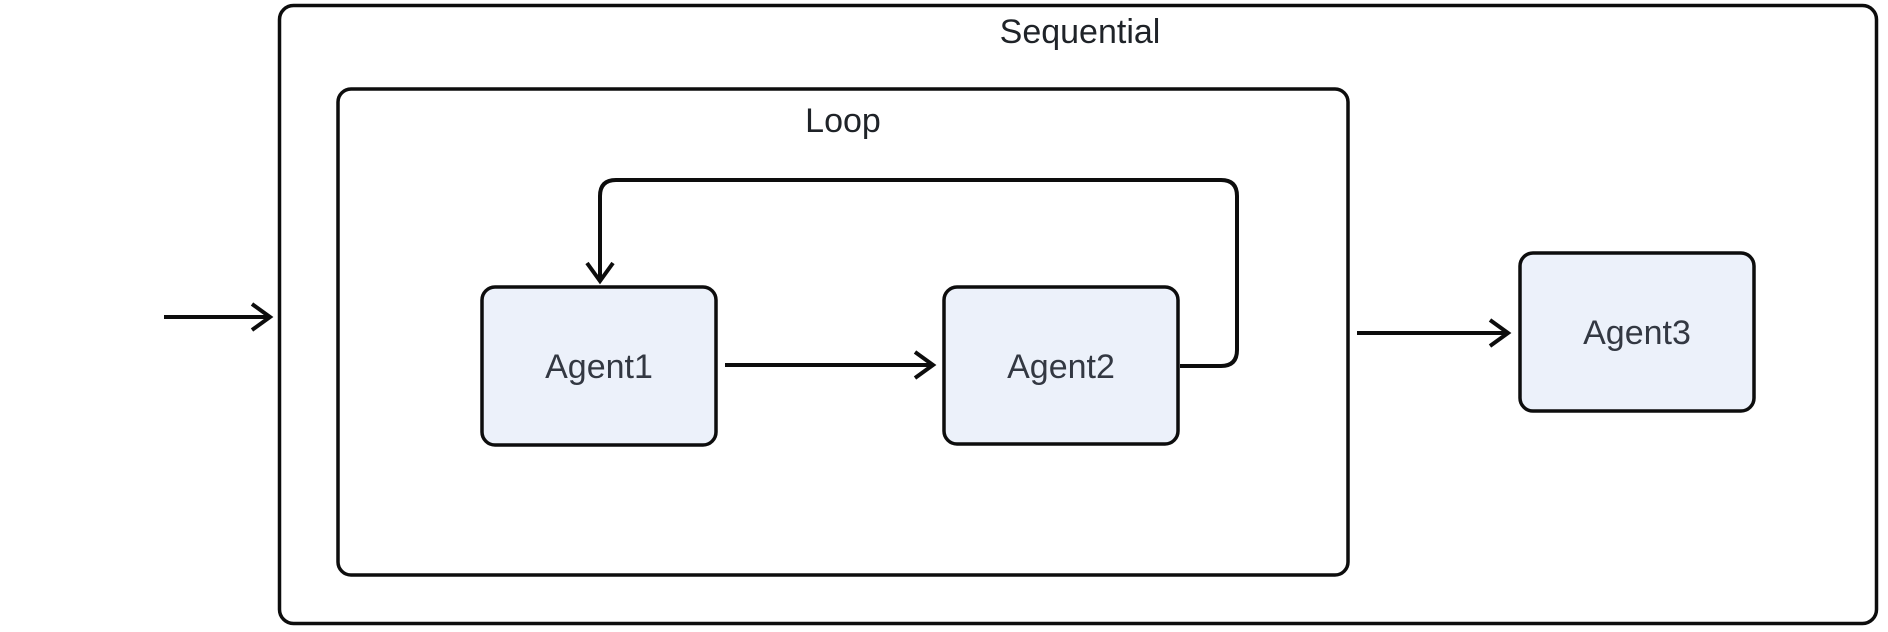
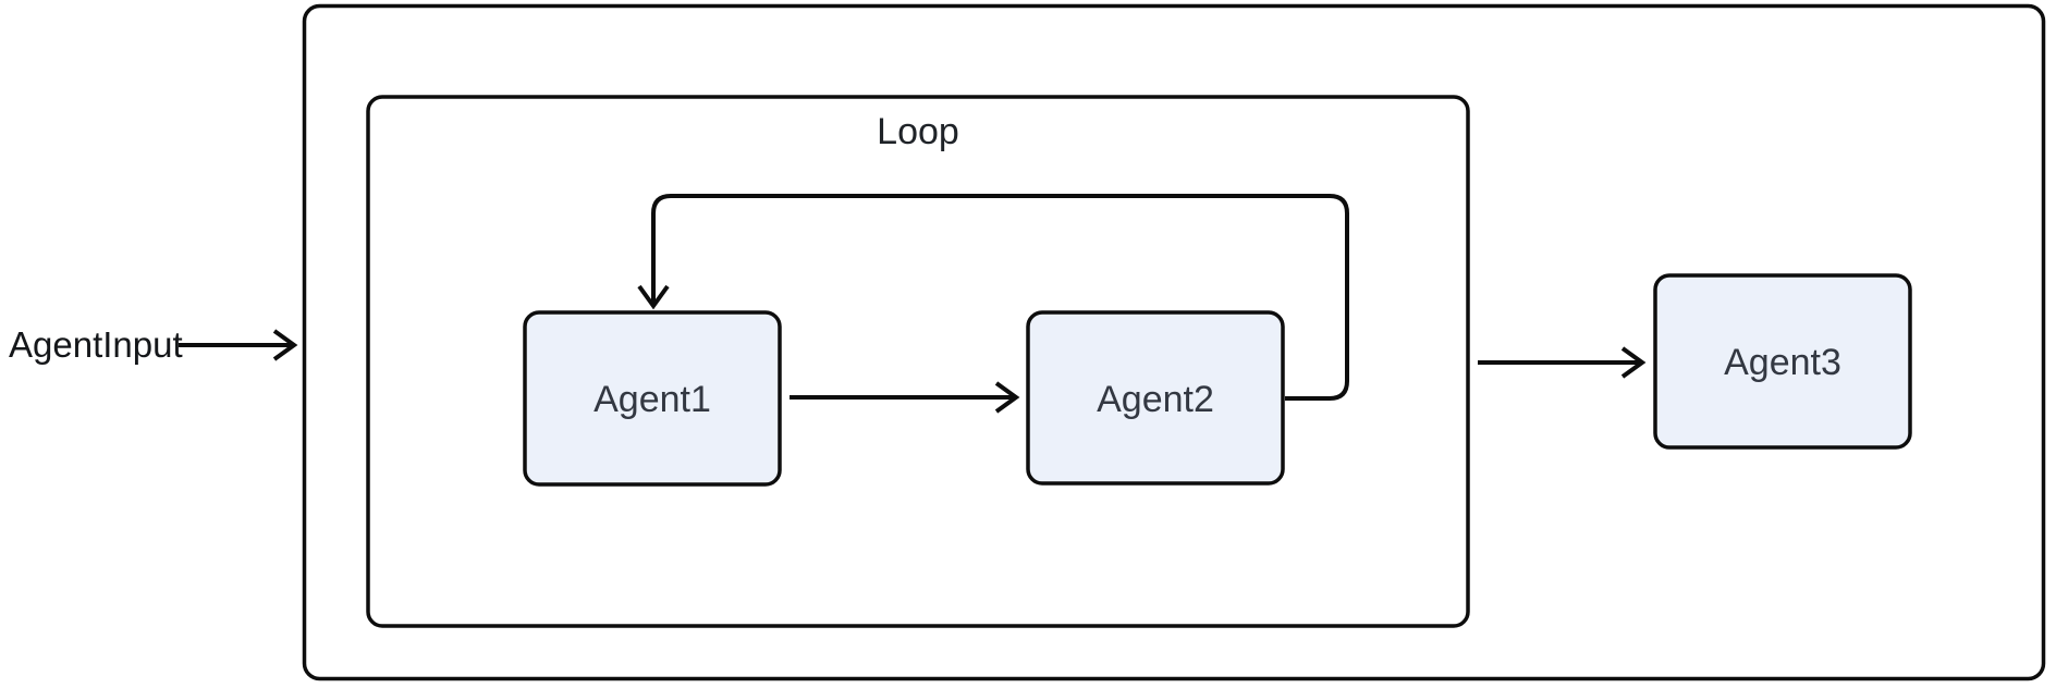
- Sequential
  Loop
  Agent1
  Agent2
  Agent3
+ AgentInput
